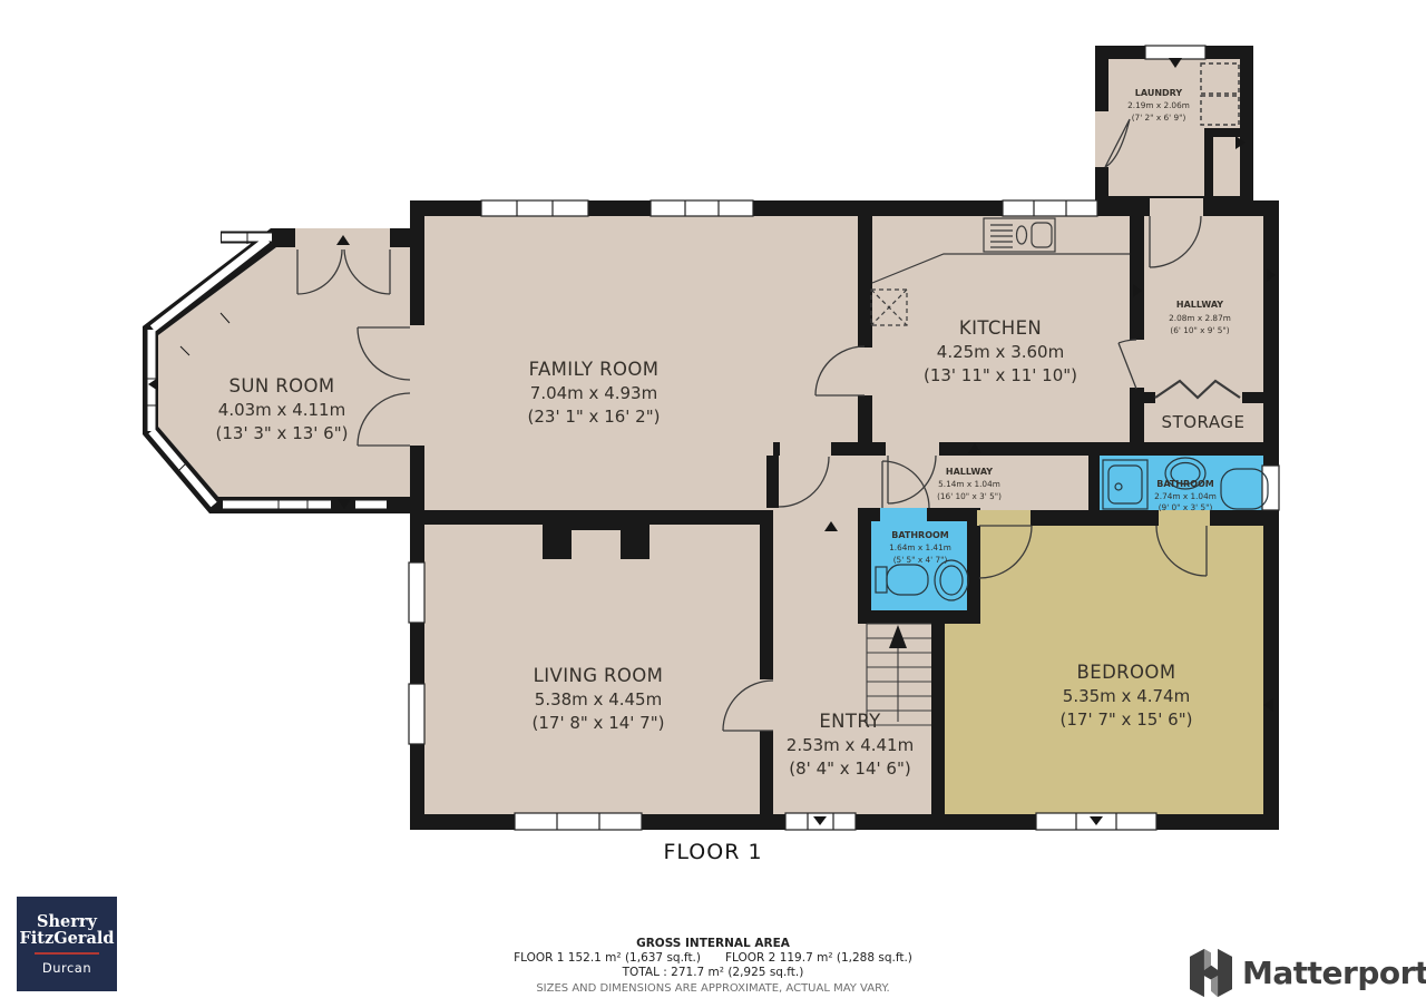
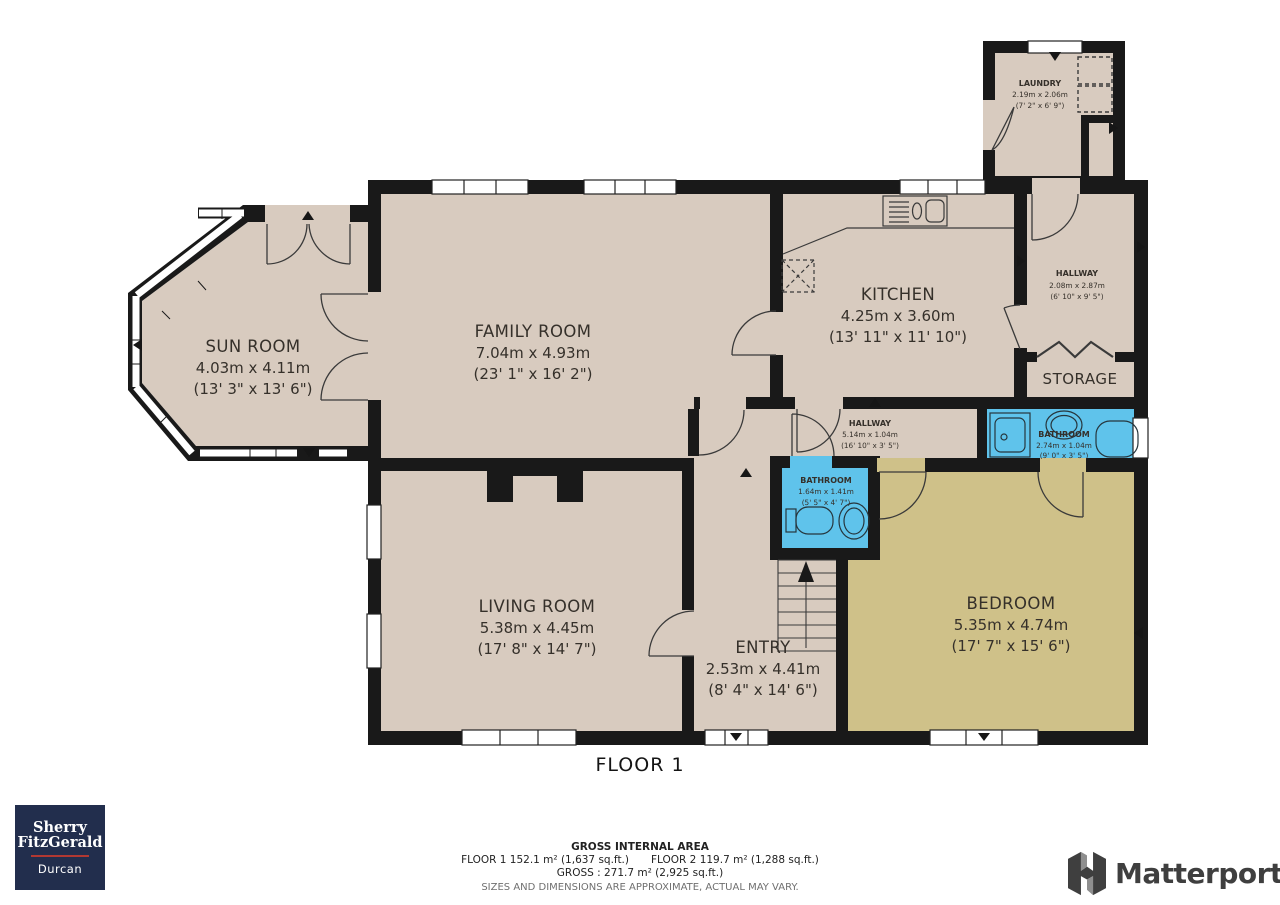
  SUN ROOM
  4.03m x 4.11m
  (13' 3" x 13' 6")
  FAMILY ROOM
  7.04m x 4.93m
  (23' 1" x 16' 2")
  KITCHEN
  4.25m x 3.60m
  (13' 11" x 11' 10")
  LAUNDRY
  2.19m x 2.06m
  (7' 2" x 6' 9")
  HALLWAY
  2.08m x 2.87m
  (6' 10" x 9' 5")
  STORAGE
  BATHROOM
  2.74m x 1.04m
  (9' 0" x 3' 5")
  HALLWAY
  5.14m x 1.04m
  (16' 10" x 3' 5")
  BATHROOM
  1.64m x 1.41m
  (5' 5" x 4' 7")
  LIVING ROOM
  5.38m x 4.45m
  (17' 8" x 14' 7")
  ENTRY
  2.53m x 4.41m
  (8' 4" x 14' 6")
  BEDROOM
  5.35m x 4.74m
  (17' 7" x 15' 6")
  FLOOR 1
  GROSS INTERNAL AREA
  FLOOR 1 152.1 m² (1,637 sq.ft.) FLOOR 2 119.7 m² (1,288 sq.ft.)
- TOTAL : 271.7 m² (2,925 sq.ft.)
+ GROSS : 271.7 m² (2,925 sq.ft.)
  SIZES AND DIMENSIONS ARE APPROXIMATE, ACTUAL MAY VARY.
  Sherry
  FitzGerald
  Durcan
  Matterport
